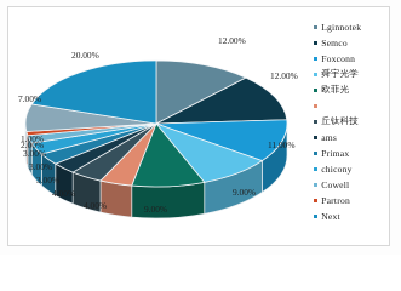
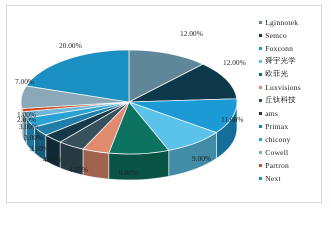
  12.00%
  12.00%
  11.00%
  9.00%
  9.00%
  4.00%
  4.00%
  3.00%
  3.00%
  3.00%
  2.00%
  1.00%
  7.00%
  20.00%
  Lginnotek
  Semco
  Foxconn
  舜宇光学
  欧菲光
+ Luxvisions
  丘钛科技
  ams
  Primax
  chicony
  Cowell
  Partron
  Next
